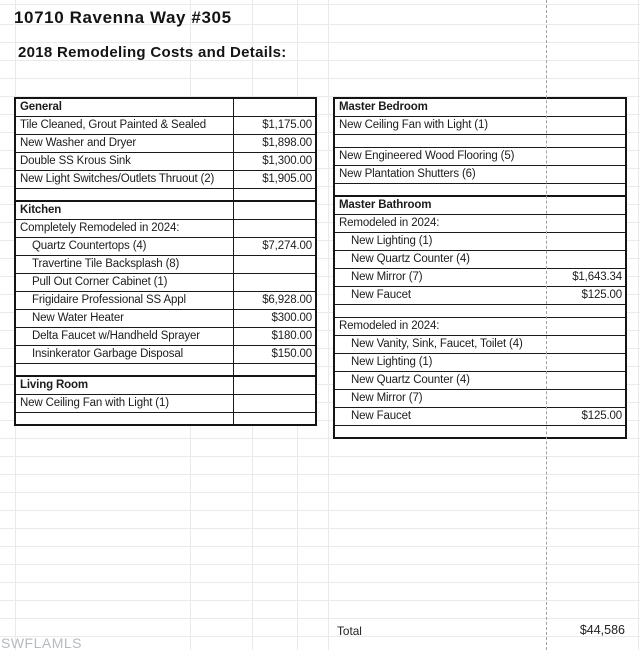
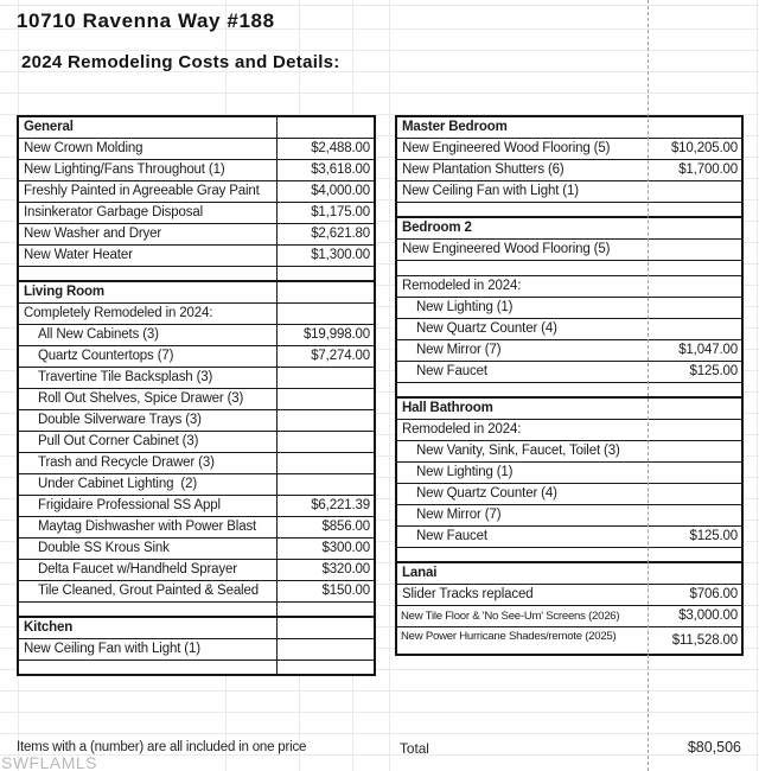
- 10710 Ravenna Way #305
+ 10710 Ravenna Way #188
- 2018 Remodeling Costs and Details:
+ 2024 Remodeling Costs and Details:
  General
+ New Crown Molding	$2,488.00
+ New Lighting/Fans Throughout (1)	$3,618.00
+ Freshly Painted in Agreeable Gray Paint	$4,000.00
- Tile Cleaned, Grout Painted & Sealed	$1,175.00
+ Insinkerator Garbage Disposal	$1,175.00
- New Washer and Dryer	$1,898.00
+ New Washer and Dryer	$2,621.80
- Double SS Krous Sink	$1,300.00
+ New Water Heater	$1,300.00
- New Light Switches/Outlets Thruout (2)	$1,905.00
- Kitchen
+ Living Room
  Completely Remodeled in 2024:
+ All New Cabinets (3)	$19,998.00
- Quartz Countertops (4)	$7,274.00
+ Quartz Countertops (7)	$7,274.00
- Travertine Tile Backsplash (8)
+ Travertine Tile Backsplash (3)
+ Roll Out Shelves, Spice Drawer (3)
+ Double Silverware Trays (3)
- Pull Out Corner Cabinet (1)
+ Pull Out Corner Cabinet (3)
+ Trash and Recycle Drawer (3)
+ Under Cabinet Lighting (2)
- Frigidaire Professional SS Appl	$6,928.00
+ Frigidaire Professional SS Appl	$6,221.39
+ Maytag Dishwasher with Power Blast	$856.00
- New Water Heater	$300.00
+ Double SS Krous Sink	$300.00
- Delta Faucet w/Handheld Sprayer	$180.00
+ Delta Faucet w/Handheld Sprayer	$320.00
- Insinkerator Garbage Disposal	$150.00
+ Tile Cleaned, Grout Painted & Sealed	$150.00
- Living Room
+ Kitchen
  New Ceiling Fan with Light (1)
  Master Bedroom
+ New Engineered Wood Flooring (5)	$10,205.00
+ New Plantation Shutters (6)	$1,700.00
  New Ceiling Fan with Light (1)
+ Bedroom 2
  New Engineered Wood Flooring (5)
- New Plantation Shutters (6)
- Master Bathroom
  Remodeled in 2024:
  New Lighting (1)
  New Quartz Counter (4)
- New Mirror (7)	$1,643.34
+ New Mirror (7)	$1,047.00
  New Faucet	$125.00
+ Hall Bathroom
  Remodeled in 2024:
- New Vanity, Sink, Faucet, Toilet (4)
+ New Vanity, Sink, Faucet, Toilet (3)
  New Lighting (1)
  New Quartz Counter (4)
  New Mirror (7)
  New Faucet	$125.00
+ Lanai
+ Slider Tracks replaced	$706.00
+ New Tile Floor & 'No See-Um' Screens (2026)	$3,000.00
+ New Power Hurricane Shades/remote (2025)	$11,528.00
+ Items with a (number) are all included in one price
  Total
- $44,586
+ $80,506
  SWFLAMLS
